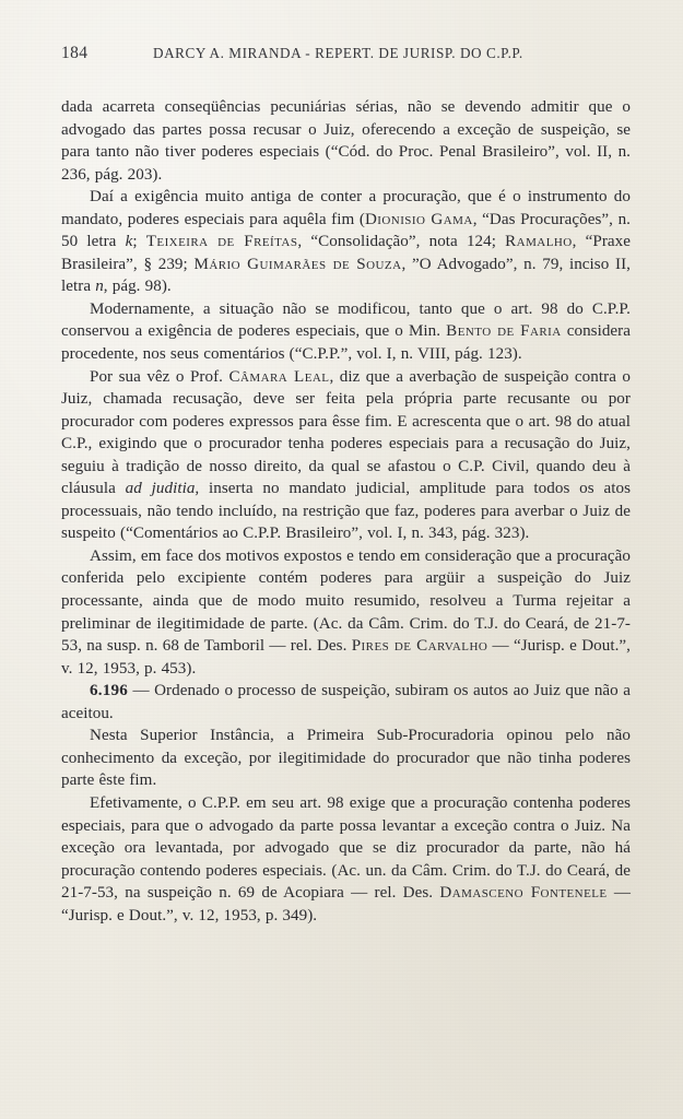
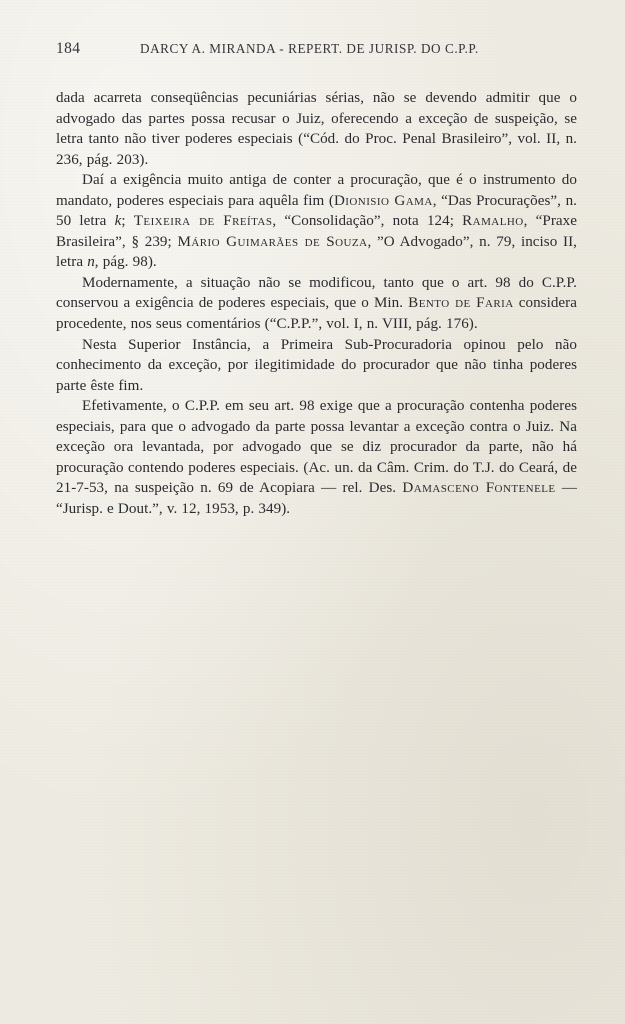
  184
  DARCY A. MIRANDA - REPERT. DE JURISP. DO C.P.P.
- dada acarreta conseqüências pecuniárias sérias, não se devendo admitir que o advogado das partes possa recusar o Juiz, oferecendo a exceção de suspeição, se para tanto não tiver poderes especiais (“Cód. do Proc. Penal Brasileiro”, vol. II, n. 236, pág. 203).
+ dada acarreta conseqüências pecuniárias sérias, não se devendo admitir que o advogado das partes possa recusar o Juiz, oferecendo a exceção de suspeição, se letra tanto não tiver poderes especiais (“Cód. do Proc. Penal Brasileiro”, vol. II, n. 236, pág. 203).
  Daí a exigência muito antiga de conter a procuração, que é o instrumento do mandato, poderes especiais para aquêla fim (Dionisio Gama, “Das Procurações”, n. 50 letra k; Teixeira de Freítas, “Consolidação”, nota 124; Ramalho, “Praxe Brasileira”, § 239; Mário Guimarães de Souza, ”O Advogado”, n. 79, inciso II, letra n, pág. 98).
- Modernamente, a situação não se modificou, tanto que o art. 98 do C.P.P. conservou a exigência de poderes especiais, que o Min. Bento de Faria considera procedente, nos seus comentários (“C.P.P.”, vol. I, n. VIII, pág. 123).
+ Modernamente, a situação não se modificou, tanto que o art. 98 do C.P.P. conservou a exigência de poderes especiais, que o Min. Bento de Faria considera procedente, nos seus comentários (“C.P.P.”, vol. I, n. VIII, pág. 176).
- Por sua vêz o Prof. Câmara Leal, diz que a averbação de suspeição contra o Juiz, chamada recusação, deve ser feita pela própria parte recusante ou por procurador com poderes expressos para êsse fim. E acrescenta que o art. 98 do atual C.P., exigindo que o procurador tenha poderes especiais para a recusação do Juiz, seguiu à tradição de nosso direito, da qual se afastou o C.P. Civil, quando deu à cláusula ad juditia, inserta no mandato judicial, amplitude para todos os atos processuais, não tendo incluído, na restrição que faz, poderes para averbar o Juiz de suspeito (“Comentários ao C.P.P. Brasileiro”, vol. I, n. 343, pág. 323).
- Assim, em face dos motivos expostos e tendo em consideração que a procuração conferida pelo excipiente contém poderes para argüir a suspeição do Juiz processante, ainda que de modo muito resumido, resolveu a Turma rejeitar a preliminar de ilegitimidade de parte. (Ac. da Câm. Crim. do T.J. do Ceará, de 21-7-53, na susp. n. 68 de Tamboril — rel. Des. Pires de Carvalho — “Jurisp. e Dout.”, v. 12, 1953, p. 453).
- 6.196 — Ordenado o processo de suspeição, subiram os autos ao Juiz que não a aceitou.
  Nesta Superior Instância, a Primeira Sub-Procuradoria opinou pelo não conhecimento da exceção, por ilegitimidade do procurador que não tinha poderes parte êste fim.
  Efetivamente, o C.P.P. em seu art. 98 exige que a procuração contenha poderes especiais, para que o advogado da parte possa levantar a exceção contra o Juiz. Na exceção ora levantada, por advogado que se diz procurador da parte, não há procuração contendo poderes especiais. (Ac. un. da Câm. Crim. do T.J. do Ceará, de 21-7-53, na suspeição n. 69 de Acopiara — rel. Des. Damasceno Fontenele — “Jurisp. e Dout.”, v. 12, 1953, p. 349).
